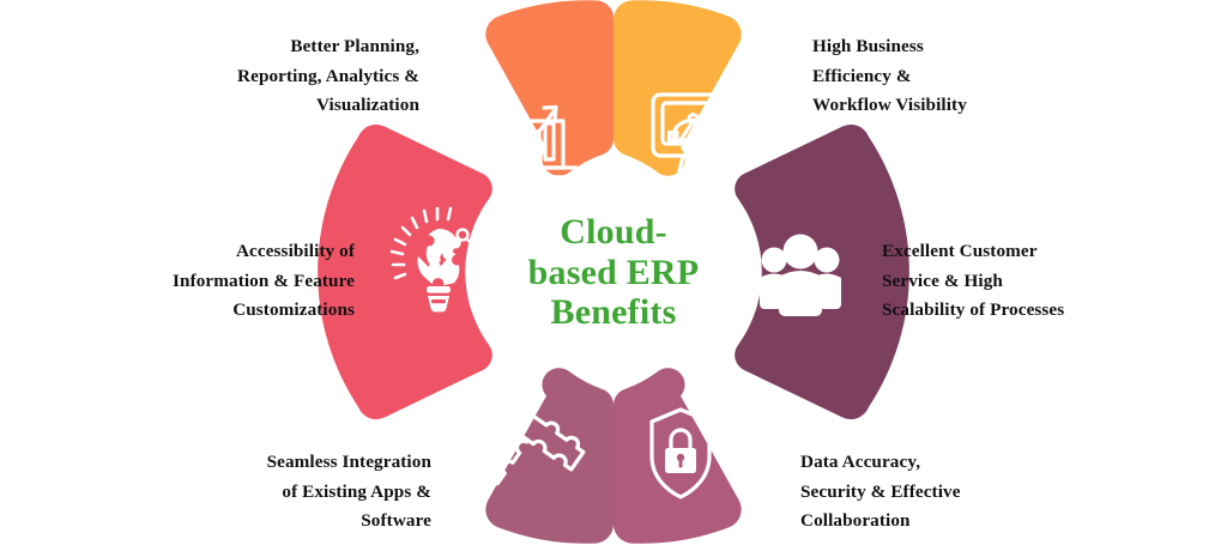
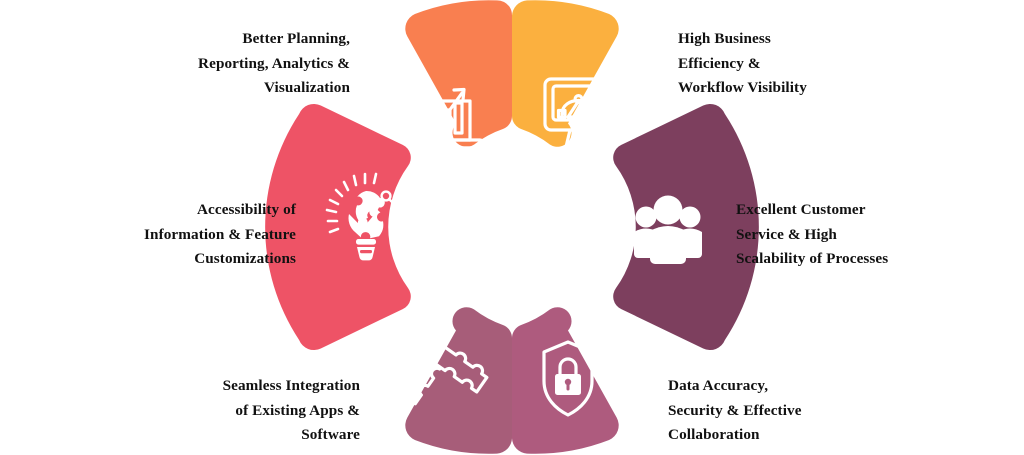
- Cloud-
- based ERP
- Benefits
  Better Planning,
  Reporting, Analytics &
  Visualization
  High Business
  Efficiency &
  Workflow Visibility
  Excellent Customer
  Service & High
  Scalability of Processes
  Data Accuracy,
  Security & Effective
  Collaboration
  Seamless Integration
  of Existing Apps &
  Software
  Accessibility of
  Information & Feature
  Customizations
